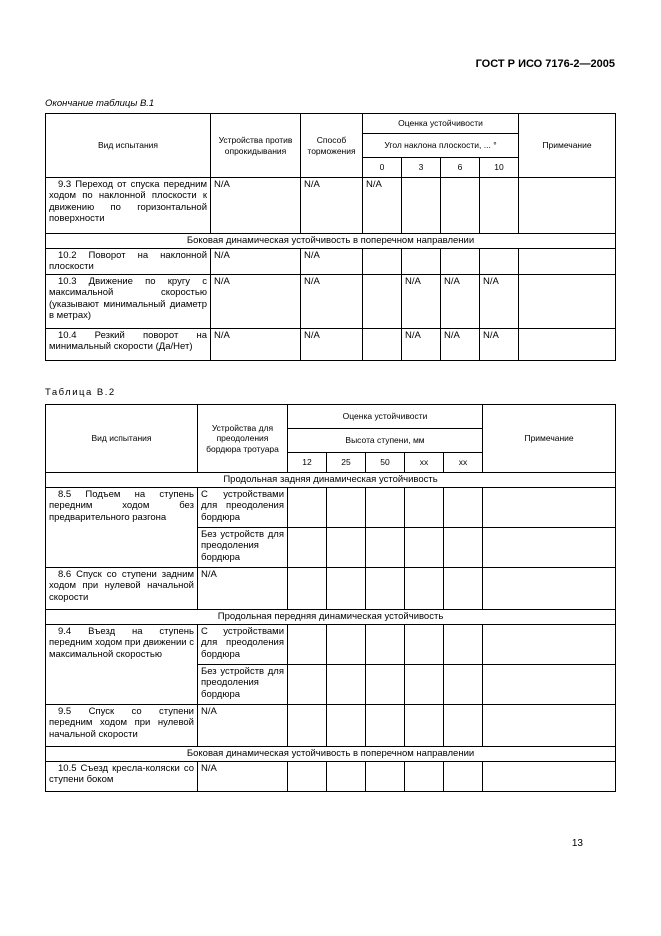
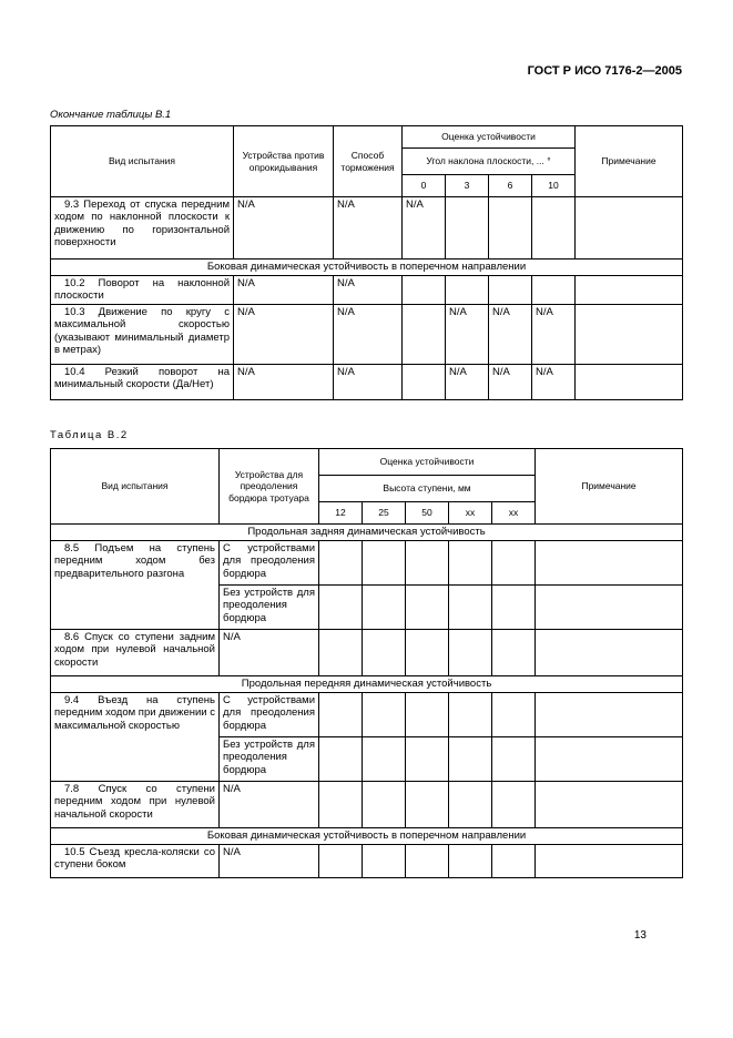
  ГОСТ Р ИСО 7176-2—2005
  Окончание таблицы В.1
  Вид испытания	Устройства против опрокидывания	Способ торможения	Оценка устойчивости	Примечание
  Угол наклона плоскости, ... °
  0	3	6	10
  9.3 Переход от спуска передним ходом по наклонной плоскости к движению по горизонтальной поверхности	N/A	N/A	N/A
  Боковая динамическая устойчивость в поперечном направлении
  10.2 Поворот на наклонной плоскости	N/A	N/A
  10.3 Движение по кругу с максимальной скоростью (указывают минимальный диаметр в метрах)	N/A	N/A		N/A	N/A	N/A
  10.4 Резкий поворот на минимальный скорости (Да/Нет)	N/A	N/A		N/A	N/A	N/A
  Таблица В.2
  Вид испытания	Устройства для преодоления бордюра тротуара	Оценка устойчивости	Примечание
  Высота ступени, мм
  12	25	50	xx	xx
  Продольная задняя динамическая устойчивость
  8.5 Подъем на ступень передним ходом без предварительного разгона	С устройствами для преодоления бордюра
  Без устройств для преодоления бордюра
  8.6 Спуск со ступени задним ходом при нулевой начальной скорости	N/A
  Продольная передняя динамическая устойчивость
  9.4 Въезд на ступень передним ходом при движении с максимальной скоростью	С устройствами для преодоления бордюра
  Без устройств для преодоления бордюра
- 9.5 Спуск со ступени передним ходом при нулевой начальной скорости	N/A
+ 7.8 Спуск со ступени передним ходом при нулевой начальной скорости	N/A
  Боковая динамическая устойчивость в поперечном направлении
  10.5 Съезд кресла-коляски со ступени боком	N/A
  13
